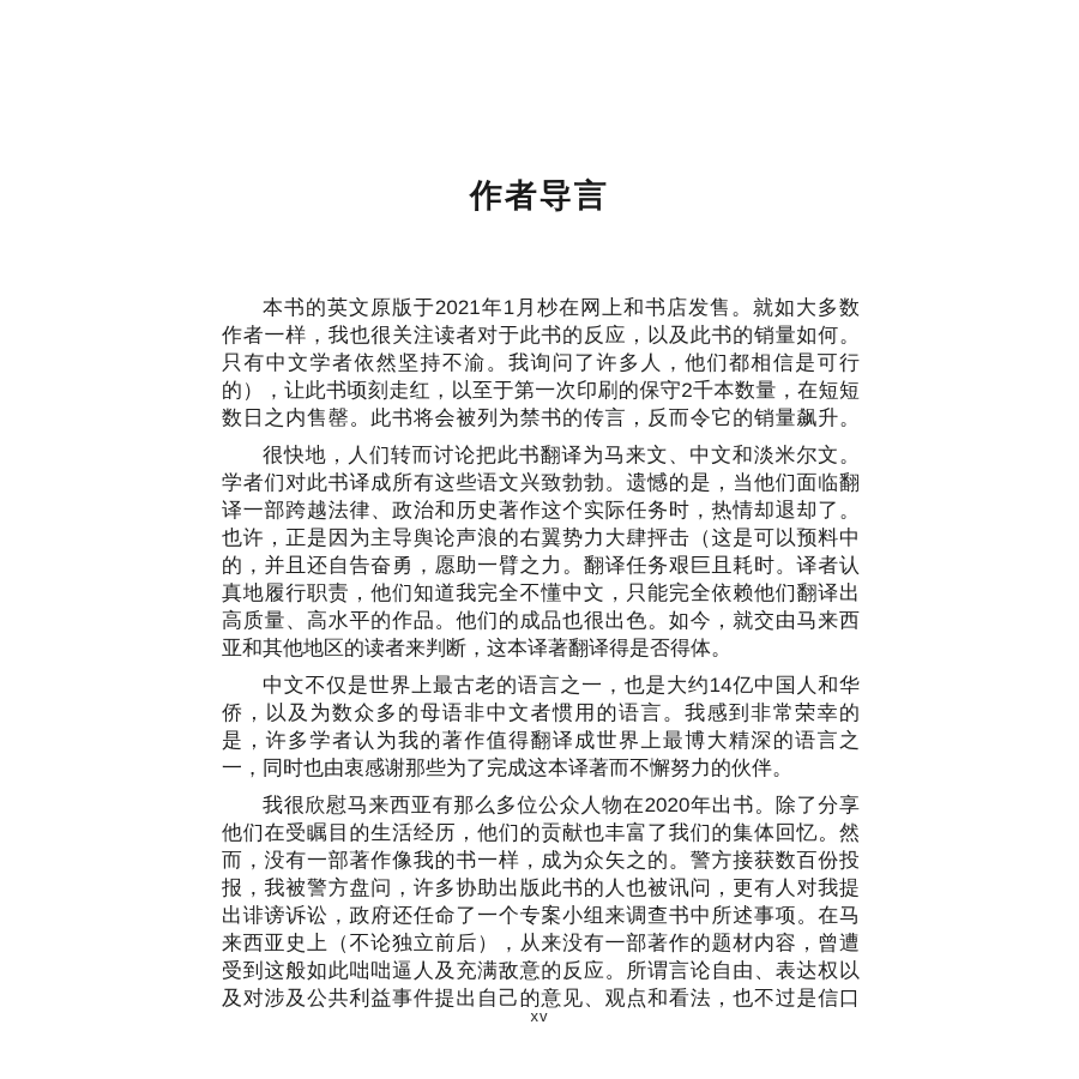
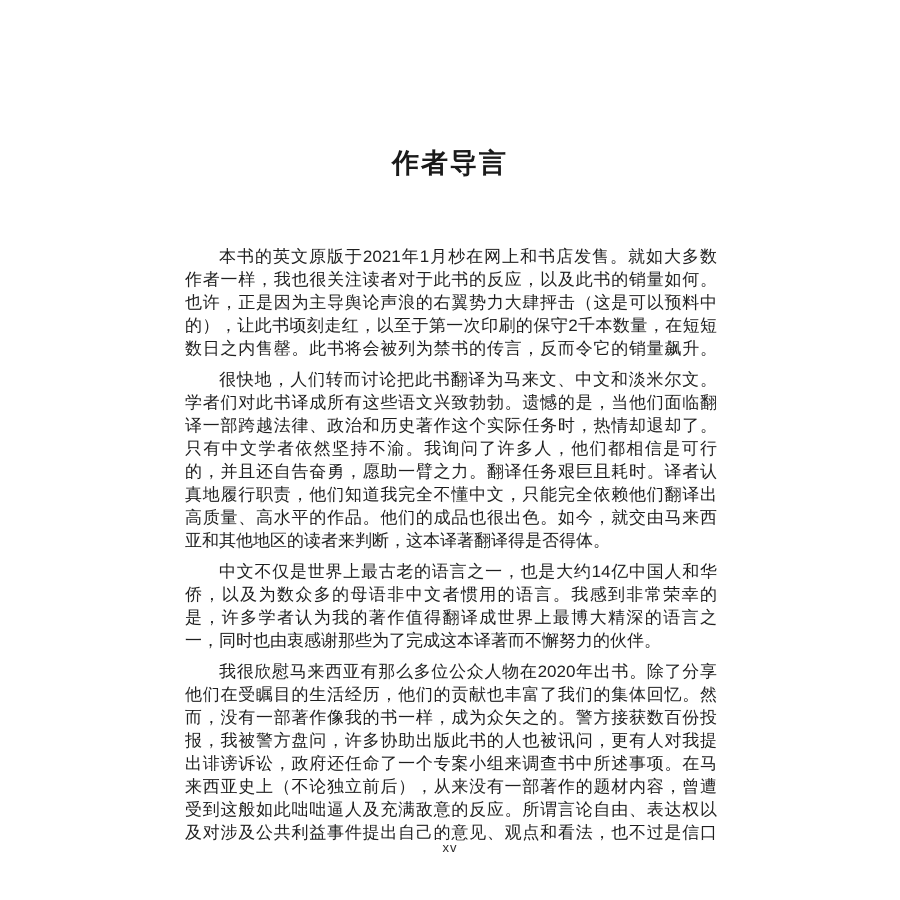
  作者导言
  本书的英文原版于2021年1月杪在网上和书店发售。就如大多数
  作者一样，我也很关注读者对于此书的反应，以及此书的销量如何。
- 只有中文学者依然坚持不渝。我询问了许多人，他们都相信是可行
+ 也许，正是因为主导舆论声浪的右翼势力大肆抨击（这是可以预料中
  的），让此书顷刻走红，以至于第一次印刷的保守2千本数量，在短短
  数日之内售罄。此书将会被列为禁书的传言，反而令它的销量飙升。
  很快地，人们转而讨论把此书翻译为马来文、中文和淡米尔文。
  学者们对此书译成所有这些语文兴致勃勃。遗憾的是，当他们面临翻
  译一部跨越法律、政治和历史著作这个实际任务时，热情却退却了。
- 也许，正是因为主导舆论声浪的右翼势力大肆抨击（这是可以预料中
+ 只有中文学者依然坚持不渝。我询问了许多人，他们都相信是可行
  的，并且还自告奋勇，愿助一臂之力。翻译任务艰巨且耗时。译者认
  真地履行职责，他们知道我完全不懂中文，只能完全依赖他们翻译出
  高质量、高水平的作品。他们的成品也很出色。如今，就交由马来西
  亚和其他地区的读者来判断，这本译著翻译得是否得体。
  中文不仅是世界上最古老的语言之一，也是大约14亿中国人和华
  侨，以及为数众多的母语非中文者惯用的语言。我感到非常荣幸的
  是，许多学者认为我的著作值得翻译成世界上最博大精深的语言之
  一，同时也由衷感谢那些为了完成这本译著而不懈努力的伙伴。
  我很欣慰马来西亚有那么多位公众人物在2020年出书。除了分享
  他们在受瞩目的生活经历，他们的贡献也丰富了我们的集体回忆。然
  而，没有一部著作像我的书一样，成为众矢之的。警方接获数百份投
  报，我被警方盘问，许多协助出版此书的人也被讯问，更有人对我提
  出诽谤诉讼，政府还任命了一个专案小组来调查书中所述事项。在马
  来西亚史上（不论独立前后），从来没有一部著作的题材内容，曾遭
  受到这般如此咄咄逼人及充满敌意的反应。所谓言论自由、表达权以
  及对涉及公共利益事件提出自己的意见、观点和看法，也不过是信口
  xv
